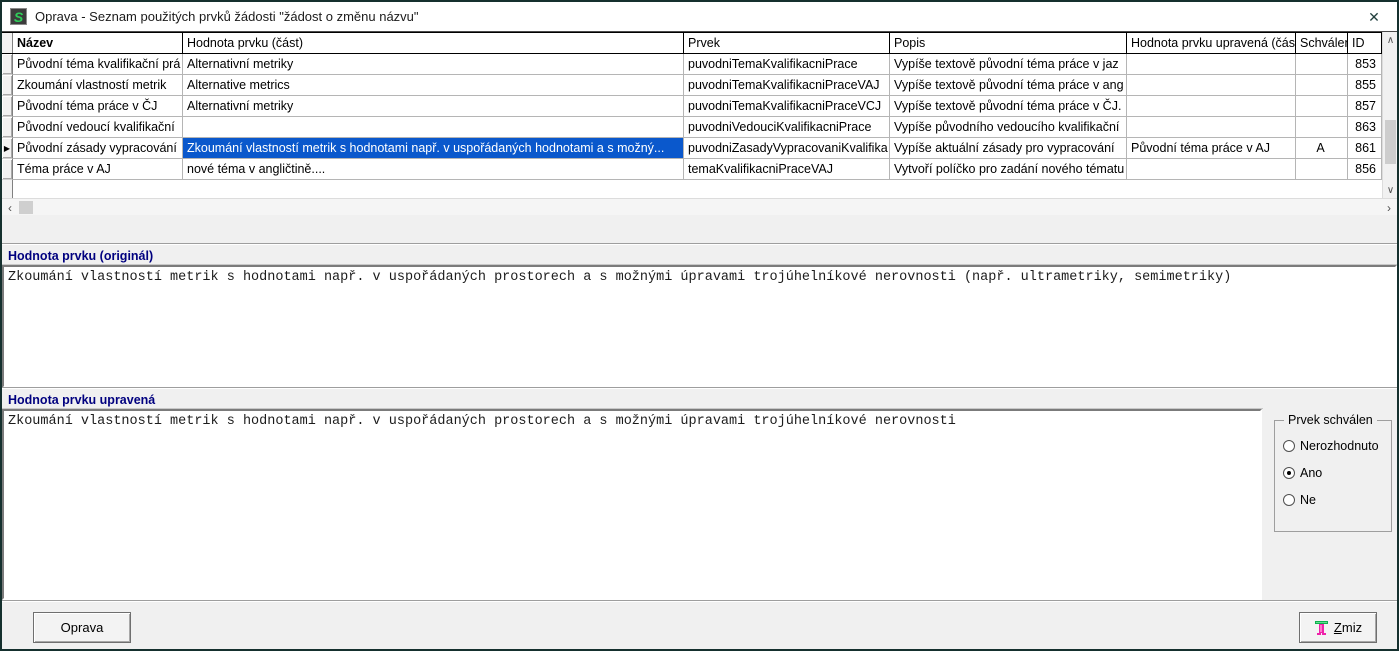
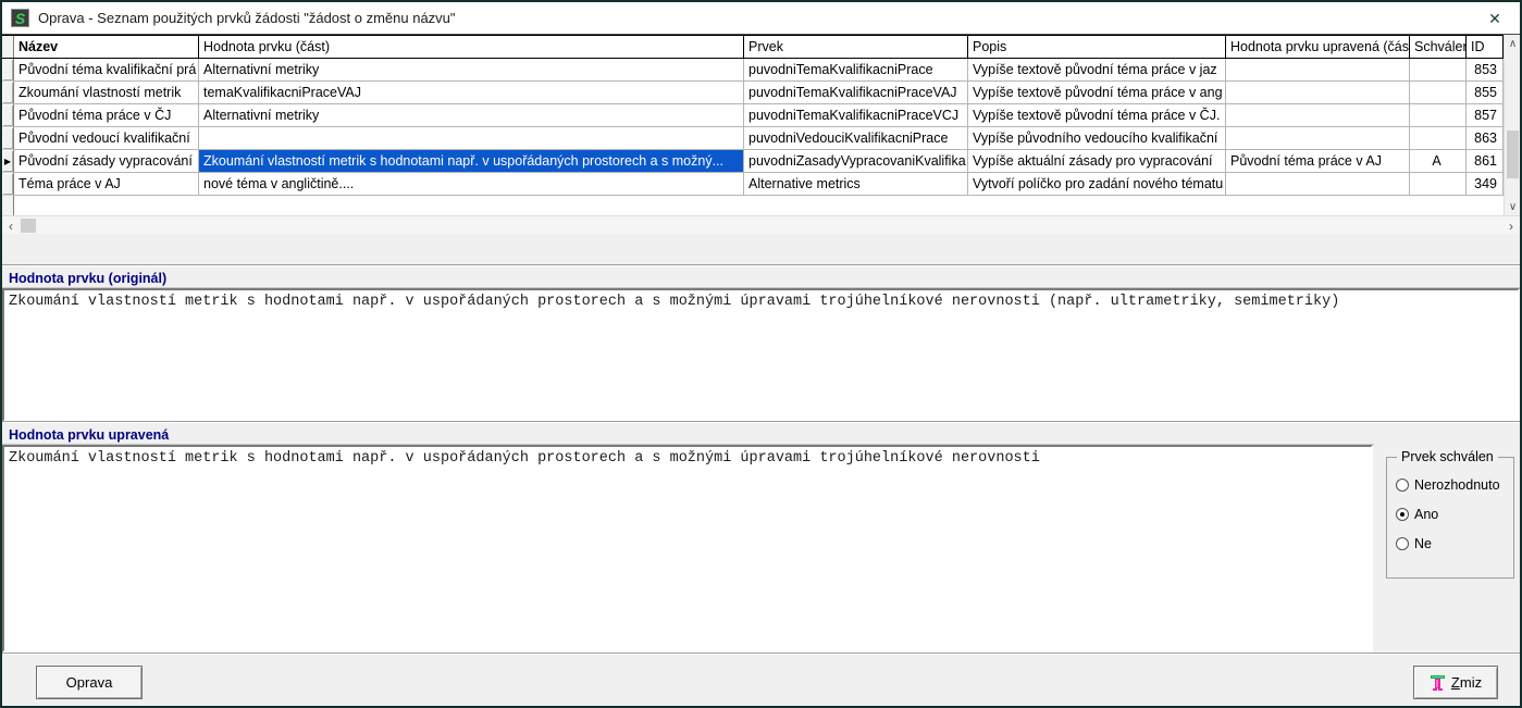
  S
  Oprava - Seznam použitých prvků žádosti "žádost o změnu názvu"
  ✕
  Název
  Hodnota prvku (část)
  Prvek
  Popis
  Hodnota prvku upravená (čás
  Schvále
  ID
  Původní téma kvalifikační prá
  Alternativní metriky
  puvodniTemaKvalifikacniPrace
  Vypíše textově původní téma práce v jaz
  853
  Zkoumání vlastností metrik
- Alternative metrics
+ temaKvalifikacniPraceVAJ
  puvodniTemaKvalifikacniPraceVAJ
  Vypíše textově původní téma práce v ang
  855
  Původní téma práce v ČJ
  Alternativní metriky
  puvodniTemaKvalifikacniPraceVCJ
  Vypíše textově původní téma práce v ČJ.
  857
  Původní vedoucí kvalifikační
  puvodniVedouciKvalifikacniPrace
  Vypíše původního vedoucího kvalifikační
  863
  ▶
  Původní zásady vypracování
- Zkoumání vlastností metrik s hodnotami např. v uspořádaných hodnotami a s možný...
+ Zkoumání vlastností metrik s hodnotami např. v uspořádaných prostorech a s možný...
  puvodniZasadyVypracovaniKvalifika
  Vypíše aktuální zásady pro vypracování
  Původní téma práce v AJ
  A
  861
  Téma práce v AJ
  nové téma v angličtině....
- temaKvalifikacniPraceVAJ
+ Alternative metrics
  Vytvoří políčko pro zadání nového tématu
- 856
+ 349
  ∧
  ∨
  ‹
  ›
  Hodnota prvku (originál)
  Zkoumání vlastností metrik s hodnotami např. v uspořádaných prostorech a s možnými úpravami trojúhelníkové nerovnosti (např. ultrametriky, semimetriky)
  Hodnota prvku upravená
  Zkoumání vlastností metrik s hodnotami např. v uspořádaných prostorech a s možnými úpravami trojúhelníkové nerovnosti
  Prvek schválen
  Nerozhodnuto
  Ano
  Ne
  Oprava
  Zmiz
